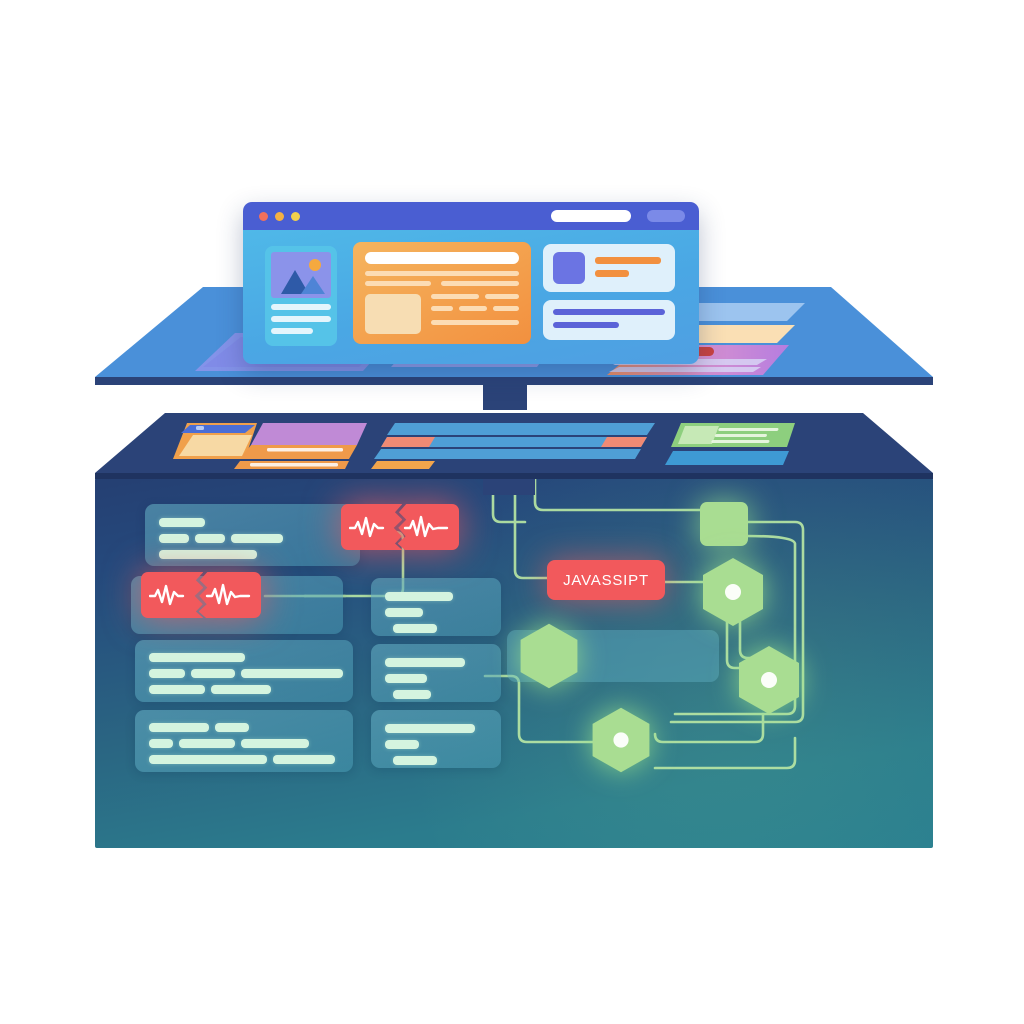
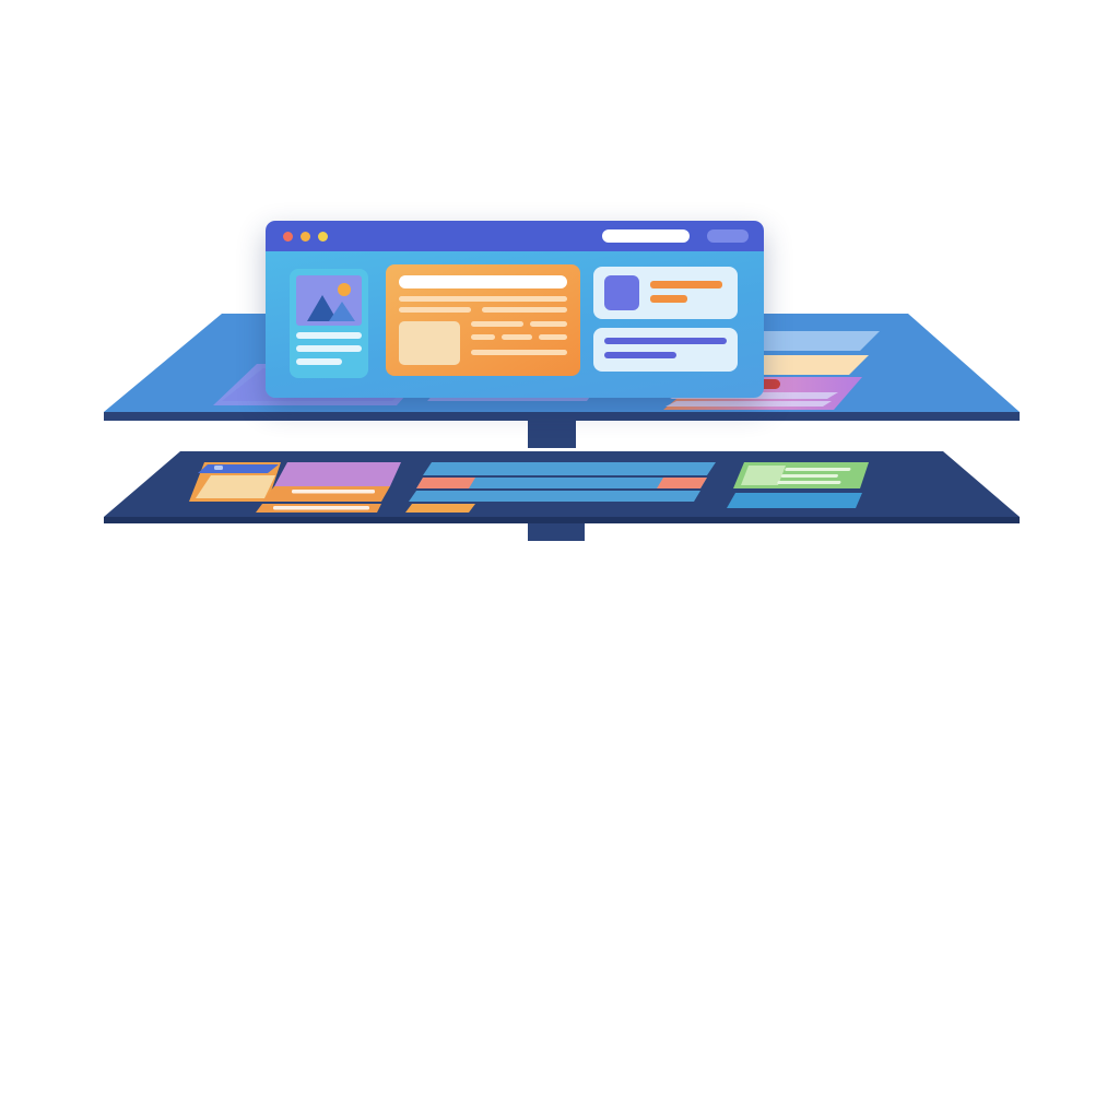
- JAVASSIPT
